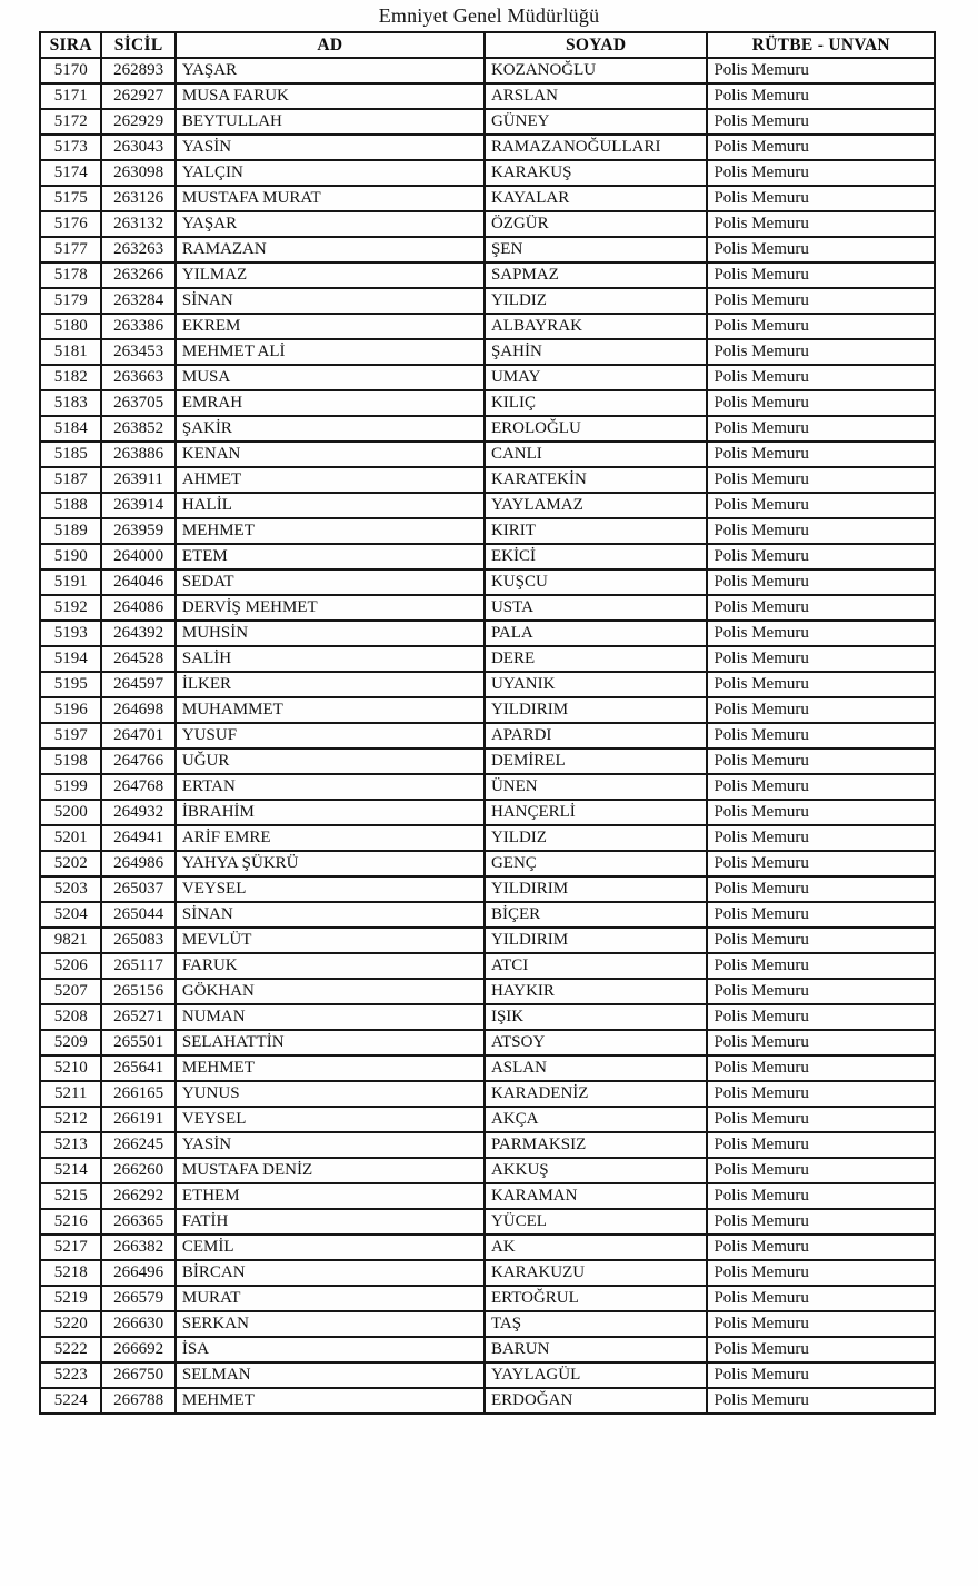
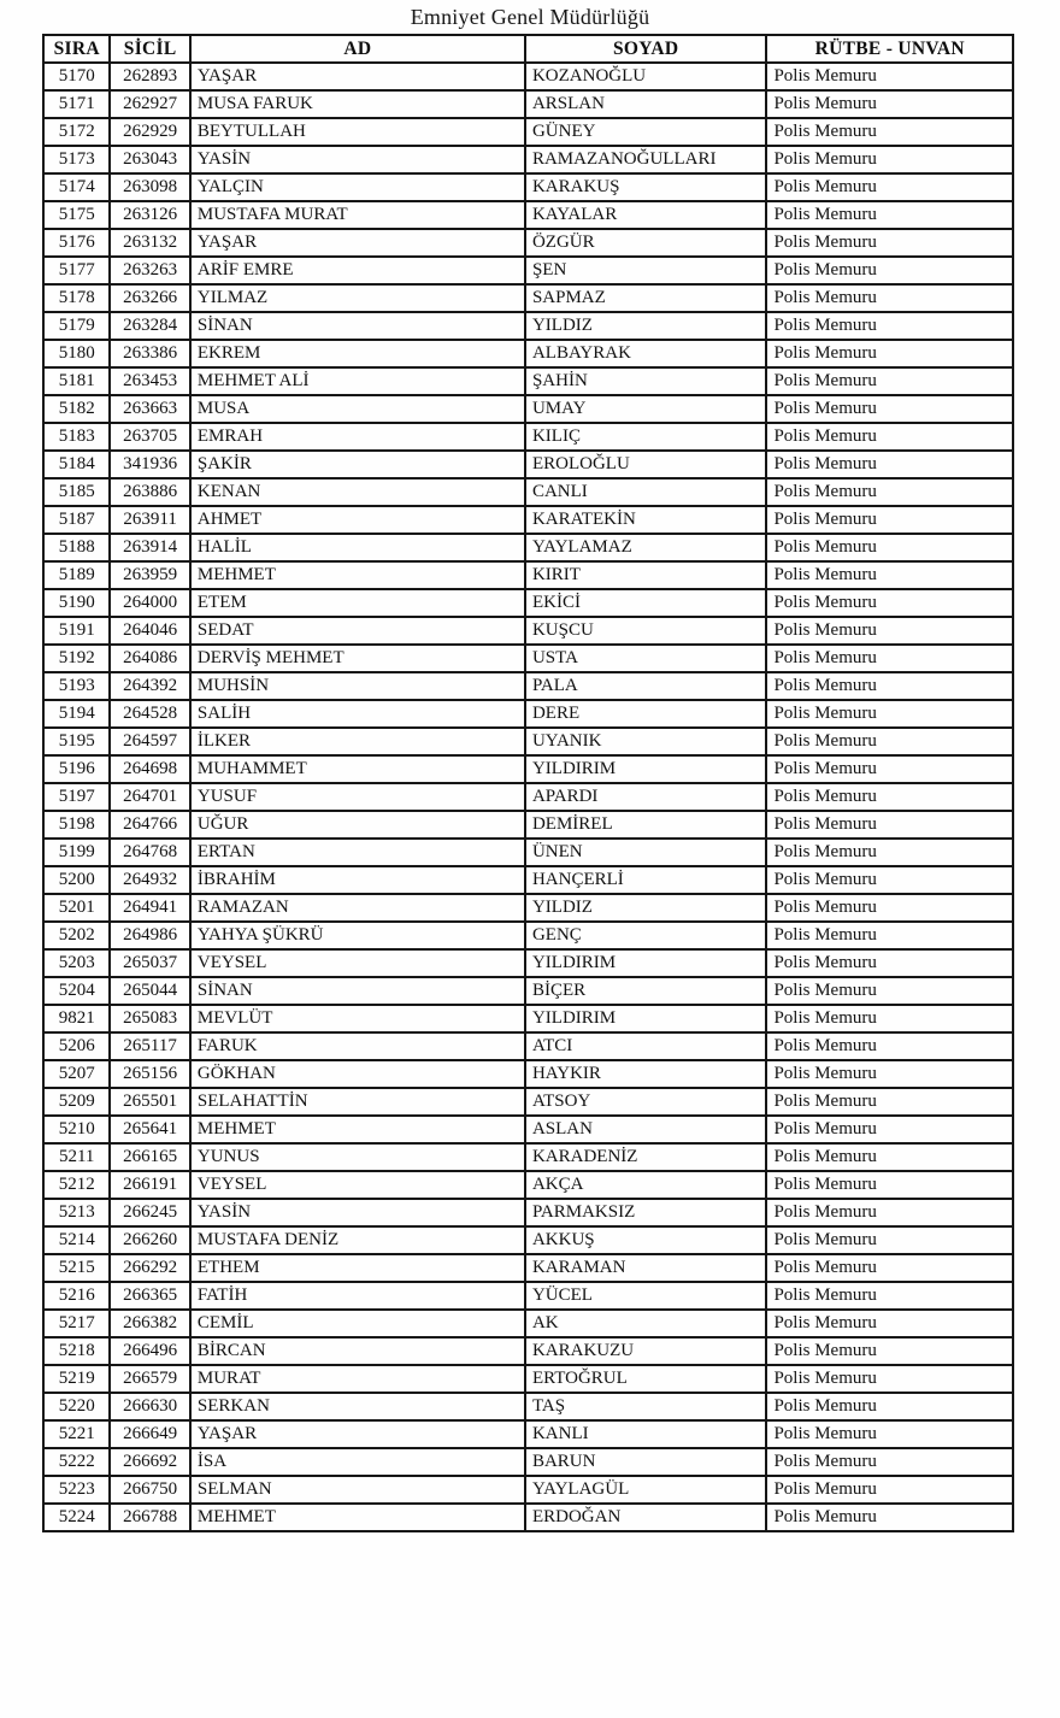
  Emniyet Genel Müdürlüğü
  SIRA	SİCİL	AD	SOYAD	RÜTBE - UNVAN
  5170	262893	YAŞAR	KOZANOĞLU	Polis Memuru
  5171	262927	MUSA FARUK	ARSLAN	Polis Memuru
  5172	262929	BEYTULLAH	GÜNEY	Polis Memuru
  5173	263043	YASİN	RAMAZANOĞULLARI	Polis Memuru
  5174	263098	YALÇIN	KARAKUŞ	Polis Memuru
  5175	263126	MUSTAFA MURAT	KAYALAR	Polis Memuru
  5176	263132	YAŞAR	ÖZGÜR	Polis Memuru
- 5177	263263	RAMAZAN	ŞEN	Polis Memuru
+ 5177	263263	ARİF EMRE	ŞEN	Polis Memuru
  5178	263266	YILMAZ	SAPMAZ	Polis Memuru
  5179	263284	SİNAN	YILDIZ	Polis Memuru
  5180	263386	EKREM	ALBAYRAK	Polis Memuru
  5181	263453	MEHMET ALİ	ŞAHİN	Polis Memuru
  5182	263663	MUSA	UMAY	Polis Memuru
  5183	263705	EMRAH	KILIÇ	Polis Memuru
- 5184	263852	ŞAKİR	EROLOĞLU	Polis Memuru
+ 5184	341936	ŞAKİR	EROLOĞLU	Polis Memuru
  5185	263886	KENAN	CANLI	Polis Memuru
  5187	263911	AHMET	KARATEKİN	Polis Memuru
  5188	263914	HALİL	YAYLAMAZ	Polis Memuru
  5189	263959	MEHMET	KIRIT	Polis Memuru
  5190	264000	ETEM	EKİCİ	Polis Memuru
  5191	264046	SEDAT	KUŞCU	Polis Memuru
  5192	264086	DERVİŞ MEHMET	USTA	Polis Memuru
  5193	264392	MUHSİN	PALA	Polis Memuru
  5194	264528	SALİH	DERE	Polis Memuru
  5195	264597	İLKER	UYANIK	Polis Memuru
  5196	264698	MUHAMMET	YILDIRIM	Polis Memuru
  5197	264701	YUSUF	APARDI	Polis Memuru
  5198	264766	UĞUR	DEMİREL	Polis Memuru
  5199	264768	ERTAN	ÜNEN	Polis Memuru
  5200	264932	İBRAHİM	HANÇERLİ	Polis Memuru
- 5201	264941	ARİF EMRE	YILDIZ	Polis Memuru
+ 5201	264941	RAMAZAN	YILDIZ	Polis Memuru
  5202	264986	YAHYA ŞÜKRÜ	GENÇ	Polis Memuru
  5203	265037	VEYSEL	YILDIRIM	Polis Memuru
  5204	265044	SİNAN	BİÇER	Polis Memuru
  9821	265083	MEVLÜT	YILDIRIM	Polis Memuru
  5206	265117	FARUK	ATCI	Polis Memuru
  5207	265156	GÖKHAN	HAYKIR	Polis Memuru
- 5208	265271	NUMAN	IŞIK	Polis Memuru
  5209	265501	SELAHATTİN	ATSOY	Polis Memuru
  5210	265641	MEHMET	ASLAN	Polis Memuru
  5211	266165	YUNUS	KARADENİZ	Polis Memuru
  5212	266191	VEYSEL	AKÇA	Polis Memuru
  5213	266245	YASİN	PARMAKSIZ	Polis Memuru
  5214	266260	MUSTAFA DENİZ	AKKUŞ	Polis Memuru
  5215	266292	ETHEM	KARAMAN	Polis Memuru
  5216	266365	FATİH	YÜCEL	Polis Memuru
  5217	266382	CEMİL	AK	Polis Memuru
  5218	266496	BİRCAN	KARAKUZU	Polis Memuru
  5219	266579	MURAT	ERTOĞRUL	Polis Memuru
  5220	266630	SERKAN	TAŞ	Polis Memuru
+ 5221	266649	YAŞAR	KANLI	Polis Memuru
  5222	266692	İSA	BARUN	Polis Memuru
  5223	266750	SELMAN	YAYLAGÜL	Polis Memuru
  5224	266788	MEHMET	ERDOĞAN	Polis Memuru
